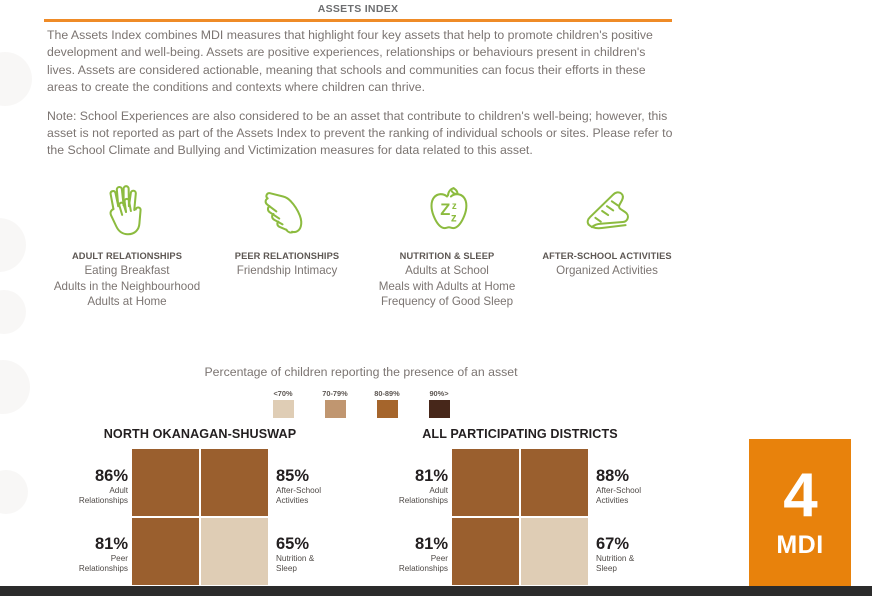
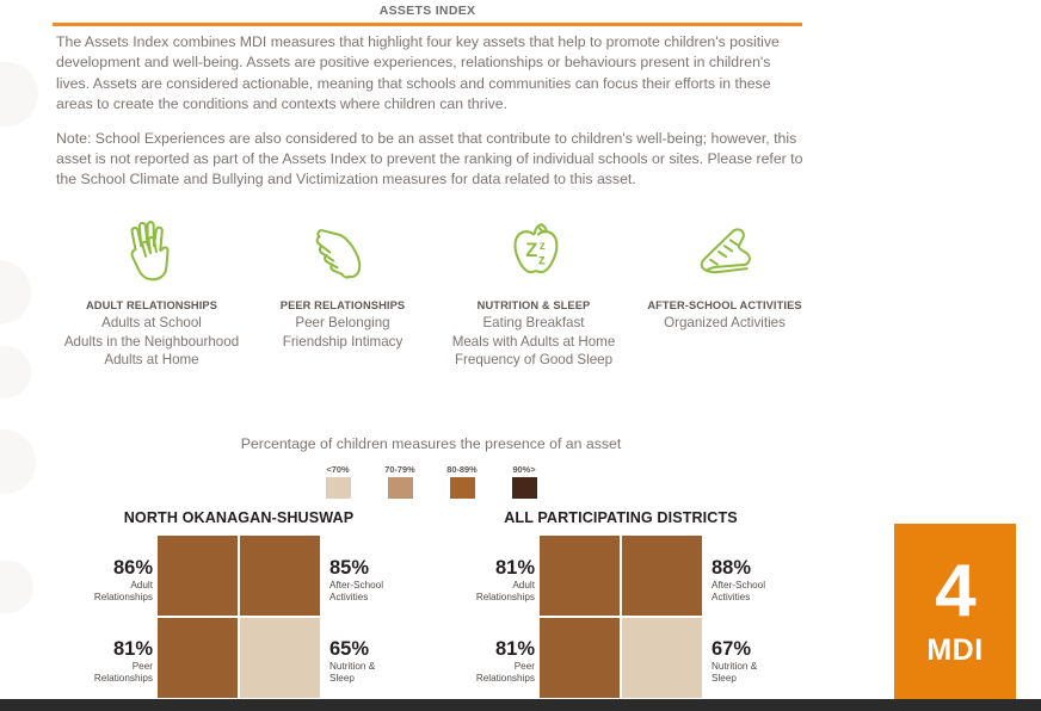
  ASSETS INDEX
  The Assets Index combines MDI measures that highlight four key assets that help to promote children's positive development and well-being. Assets are positive experiences, relationships or behaviours present in children's lives. Assets are considered actionable, meaning that schools and communities can focus their efforts in these areas to create the conditions and contexts where children can thrive.
  Note: School Experiences are also considered to be an asset that contribute to children's well-being; however, this asset is not reported as part of the Assets Index to prevent the ranking of individual schools or sites. Please refer to the School Climate and Bullying and Victimization measures for data related to this asset.
  ADULT RELATIONSHIPS
- Eating Breakfast
+ Adults at School
  Adults in the Neighbourhood
  Adults at Home
  PEER RELATIONSHIPS
+ Peer Belonging
  Friendship Intimacy
  Z
  z
  z
  NUTRITION & SLEEP
- Adults at School
+ Eating Breakfast
  Meals with Adults at Home
  Frequency of Good Sleep
  AFTER-SCHOOL ACTIVITIES
  Organized Activities
- Percentage of children reporting the presence of an asset
+ Percentage of children measures the presence of an asset
  <70%
  70-79%
  80-89%
  90%>
  NORTH OKANAGAN-SHUSWAP
  86%
  Adult
  Relationships
  81%
  Peer
  Relationships
  85%
  After-School
  Activities
  65%
  Nutrition &
  Sleep
  ALL PARTICIPATING DISTRICTS
  81%
  Adult
  Relationships
  81%
  Peer
  Relationships
  88%
  After-School
  Activities
  67%
  Nutrition &
  Sleep
  4
  MDI
